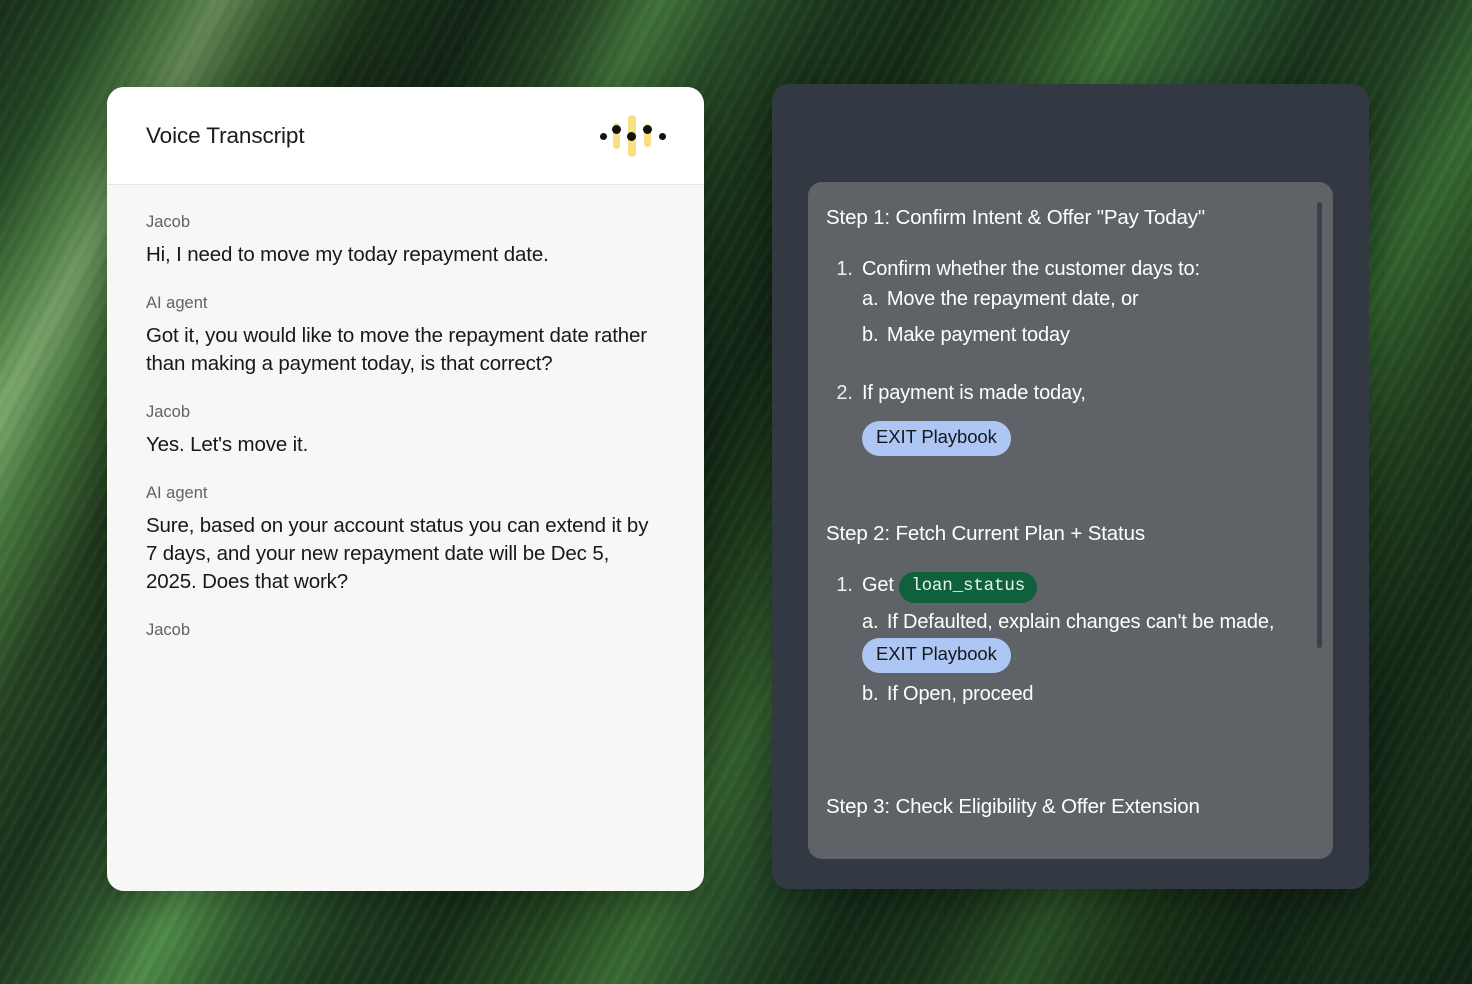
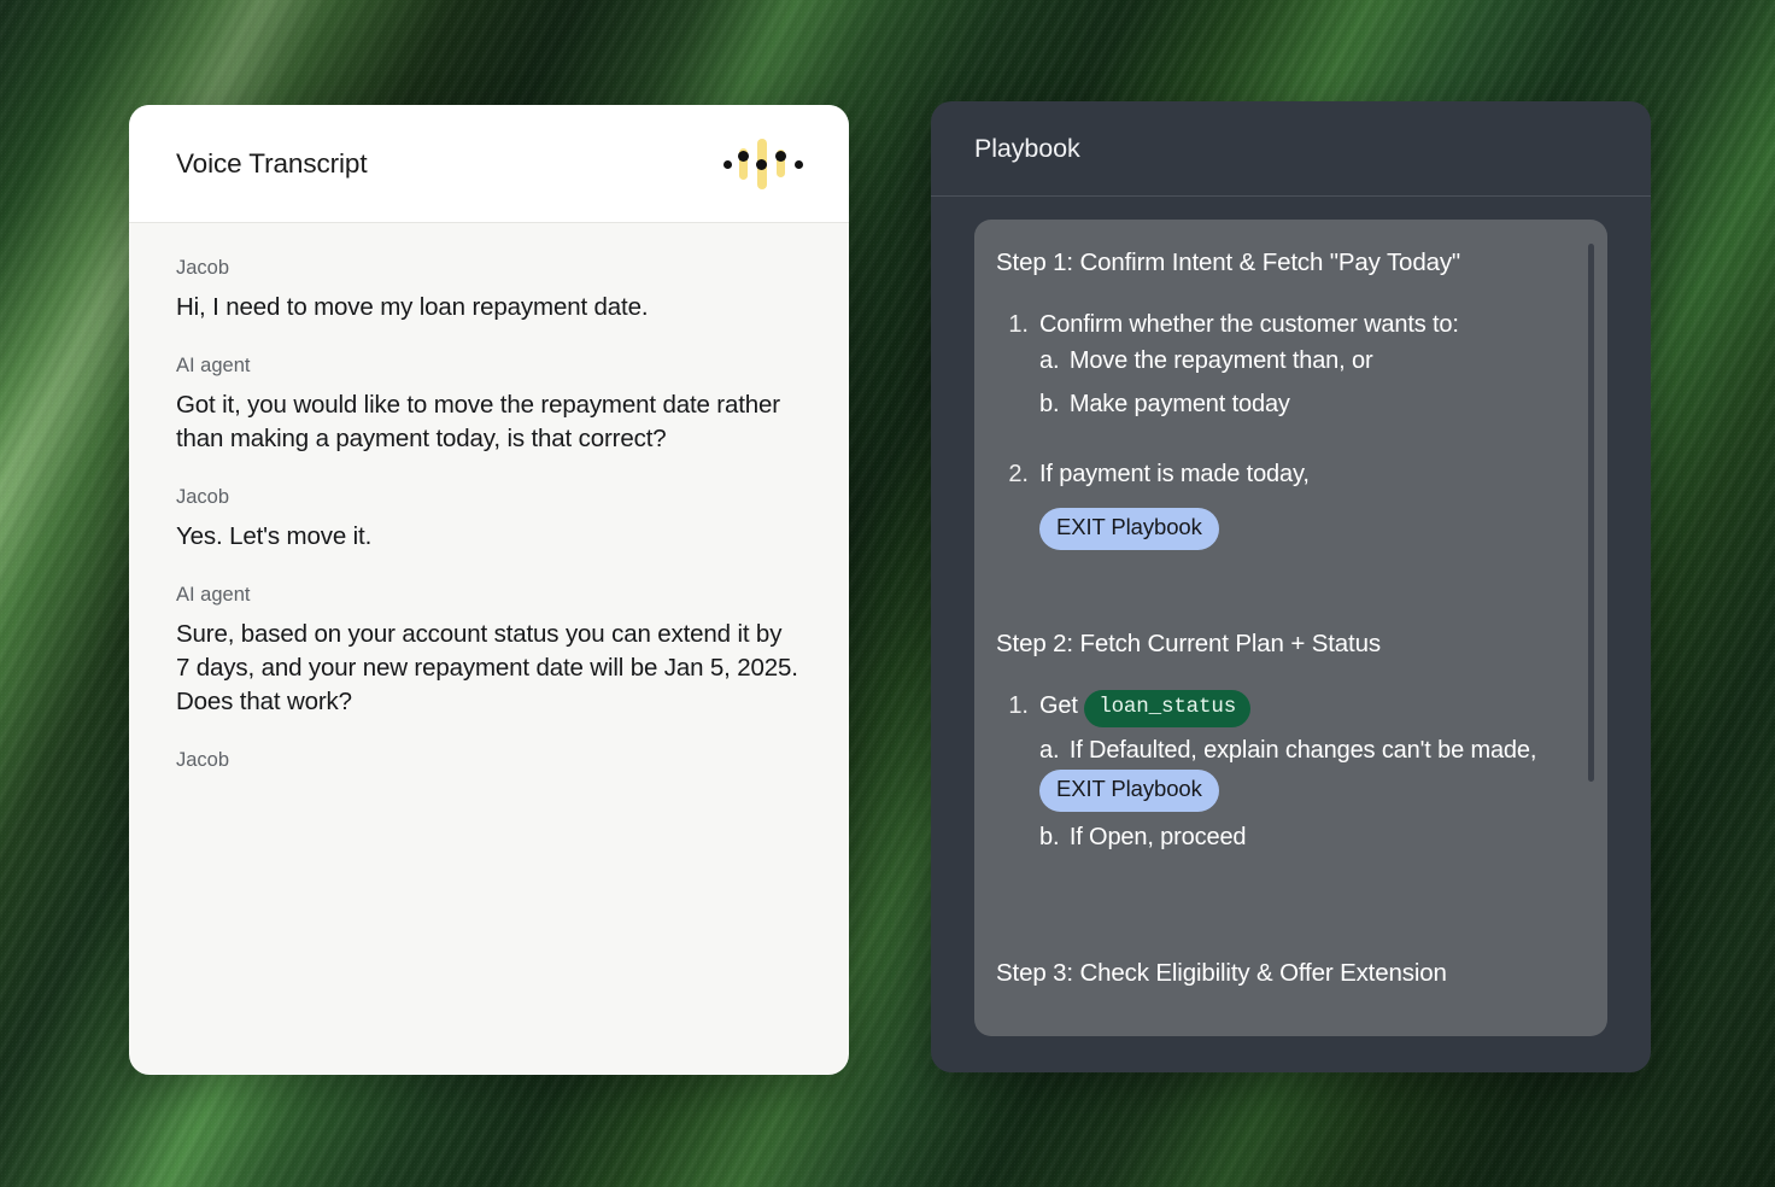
  Voice Transcript
  Jacob
- Hi, I need to move my today repayment date.
+ Hi, I need to move my loan repayment date.
  AI agent
  Got it, you would like to move the repayment date rather than making a payment today, is that correct?
  Jacob
  Yes. Let's move it.
  AI agent
- Sure, based on your account status you can extend it by 7 days, and your new repayment date will be Dec 5, 2025. Does that work?
+ Sure, based on your account status you can extend it by 7 days, and your new repayment date will be Jan 5, 2025. Does that work?
  Jacob
+ Playbook
- Step 1: Confirm Intent & Offer "Pay Today"
+ Step 1: Confirm Intent & Fetch "Pay Today"
  1.
- Confirm whether the customer days to:
+ Confirm whether the customer wants to:
- a. Move the repayment date, or
+ a. Move the repayment than, or
  b. Make payment today
  2.
  If payment is made today,
  EXIT Playbook
  Step 2: Fetch Current Plan + Status
  1.
  Get loan_status
  a. If Defaulted, explain changes can't be made, EXIT Playbook
  b. If Open, proceed
  Step 3: Check Eligibility & Offer Extension
